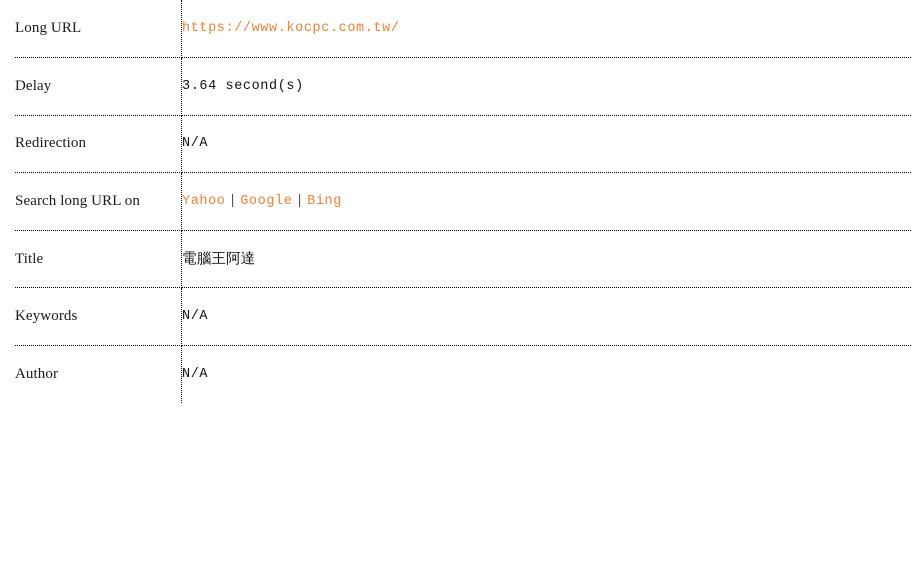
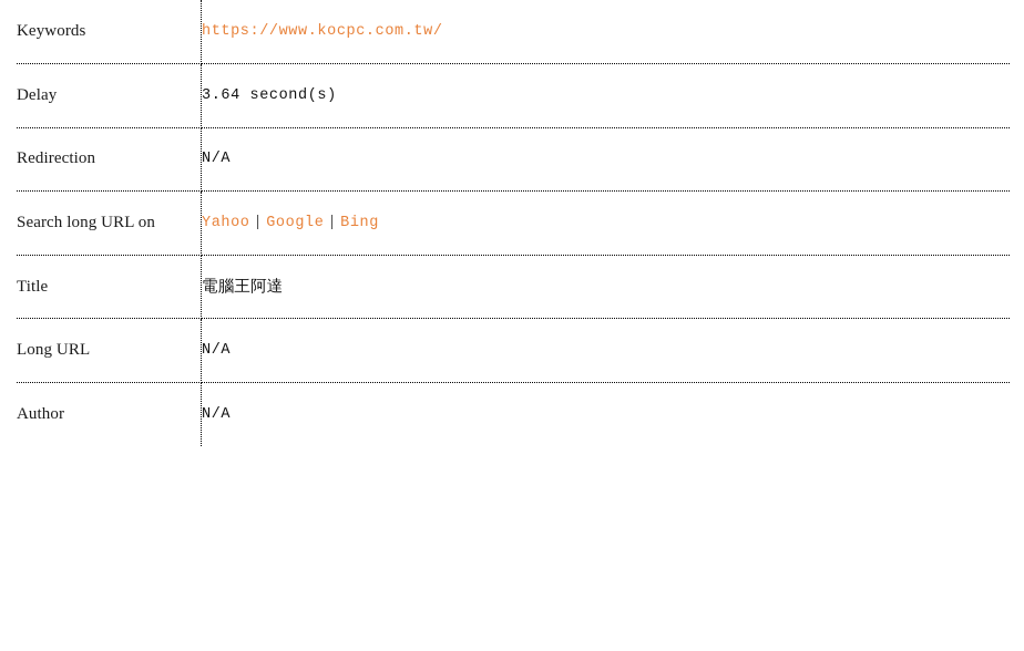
- Long URL	https://www.kocpc.com.tw/
+ Keywords	https://www.kocpc.com.tw/
  Delay	3.64 second(s)
  Redirection	N/A
  Search long URL on	Yahoo | Google | Bing
  Title	電腦王阿達
- Keywords	N/A
+ Long URL	N/A
  Author	N/A
